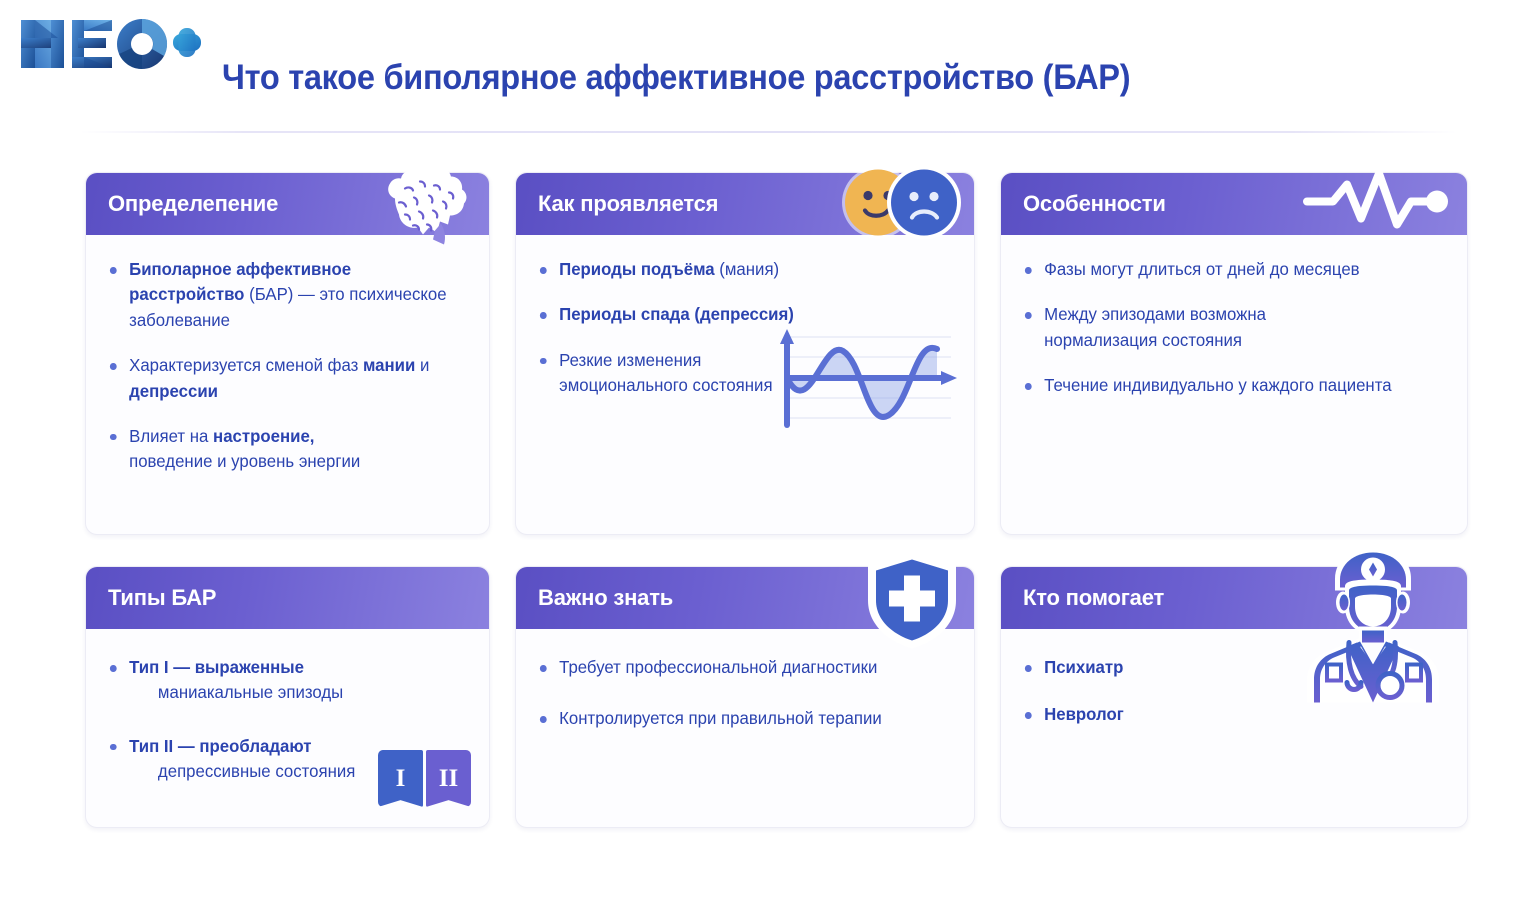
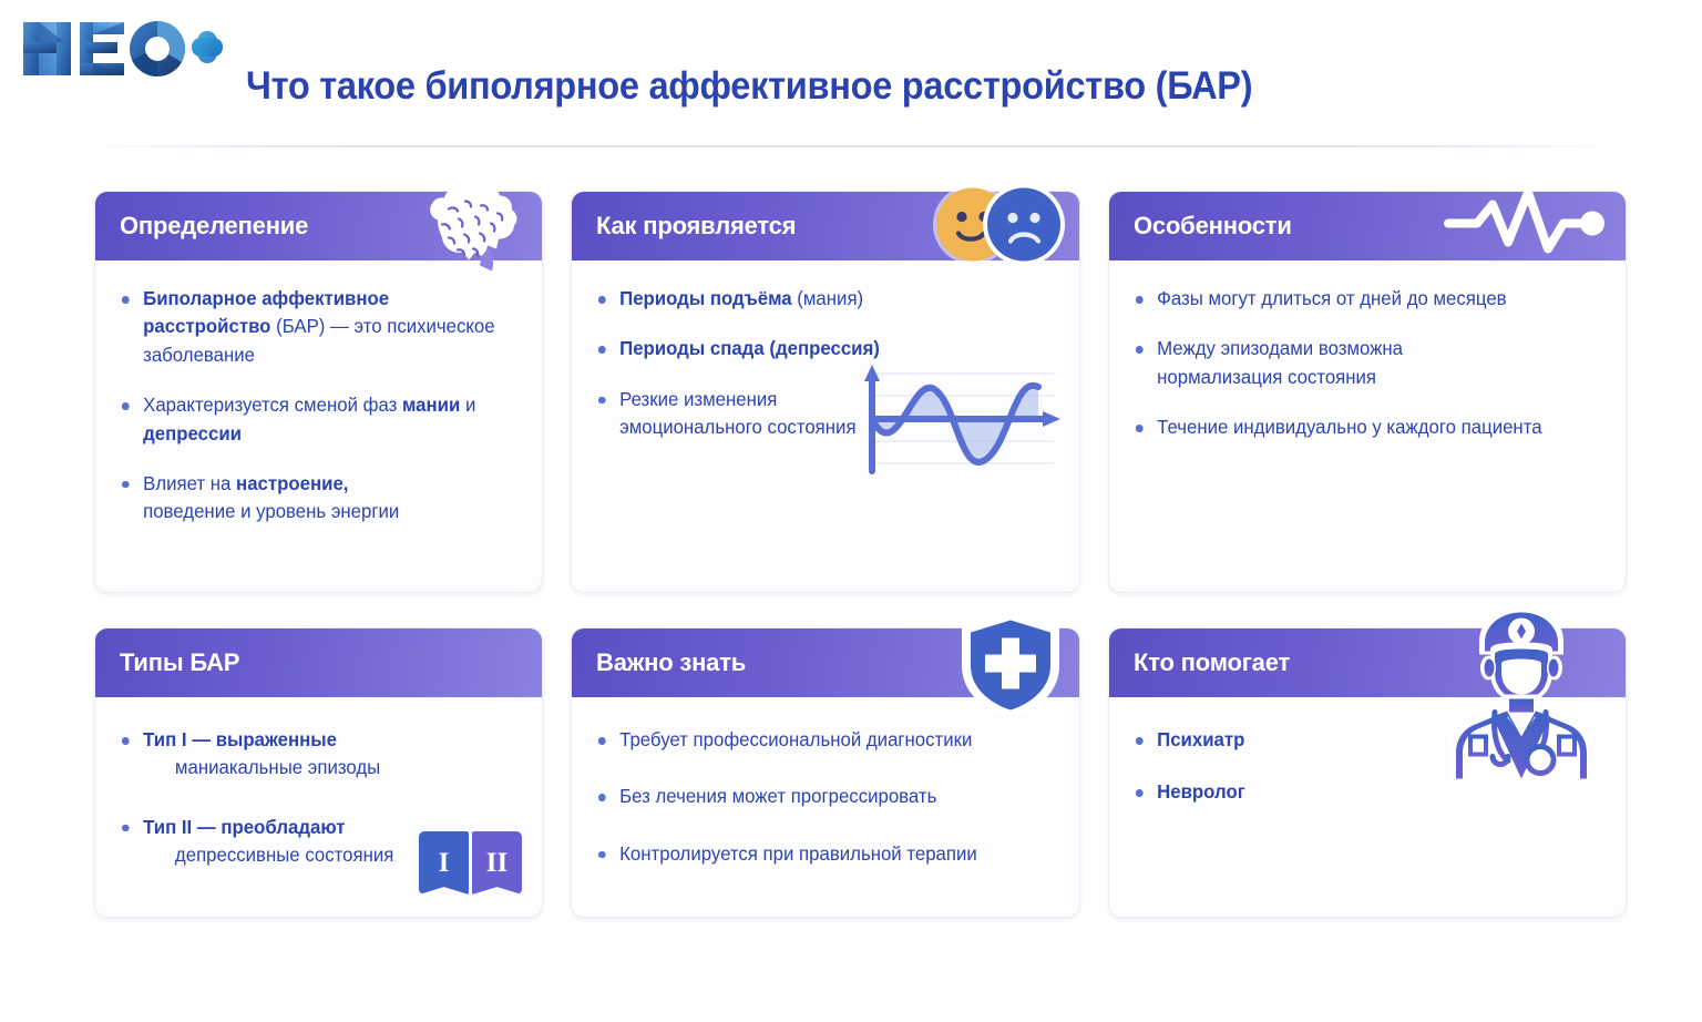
  Что такое биполярное аффективное расстройство (БАР)
  Определепение
  Биполарное аффективное расстройство (БАР) — это психическое заболевание
  Характеризуется сменой фаз мании и депрессии
  Влияет на настроение,
  поведение и уровень энергии
  Как проявляется
  Периоды подъёма (мания)
  Периоды спада (депрессия)
  Резкие изменения эмоционального состояния
  Особенности
  Фазы могут длиться от дней до месяцев
  Между эпизодами возможна нормализация состояния
  Течение индивидуально у каждого пациента
  Типы БАР
  Тип I — выраженные
  маниакальные эпизоды
  Тип II — преобладают
  депрессивные состояния
  I
  II
  Важно знать
  Требует профессиональной диагностики
+ Без лечения может прогрессировать
  Контролируется при правильной терапии
  Кто помогает
  Психиатр
  Невролог
